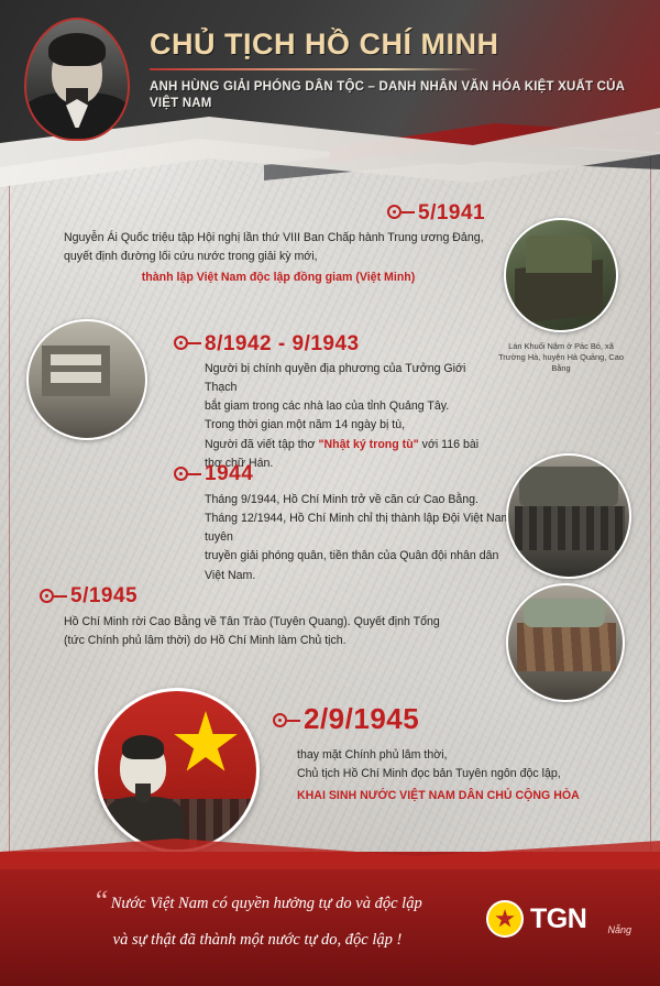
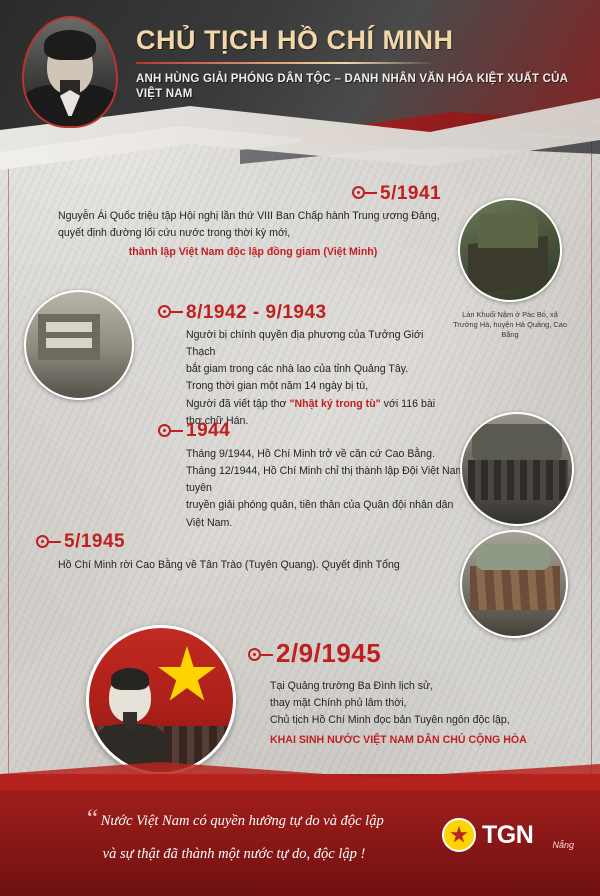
  CHỦ TỊCH HỒ CHÍ MINH
  ANH HÙNG GIẢI PHÓNG DÂN TỘC – DANH NHÂN VĂN HÓA KIỆT XUẤT CỦA VIỆT NAM
  5/1941
  Nguyễn Ái Quốc triệu tập Hội nghị lần thứ VIII Ban Chấp hành Trung ương Đảng,
- quyết định đường lối cứu nước trong giải kỳ mới,
+ quyết định đường lối cứu nước trong thời kỳ mới,
  thành lập Việt Nam độc lập đồng giam (Việt Minh)
  Lán Khuổi Nậm ở Pác Bó, xã Trường Hà, huyện Hà Quảng, Cao Bằng
  8/1942 - 9/1943
  Người bị chính quyền địa phương của Tưởng Giới Thạch
  bắt giam trong các nhà lao của tỉnh Quảng Tây.
  Trong thời gian một năm 14 ngày bị tù,
  Người đã viết tập thơ "Nhật ký trong tù" với 116 bài thơ chữ Hán.
  1944
  Tháng 9/1944, Hồ Chí Minh trở về căn cứ Cao Bằng.
  Tháng 12/1944, Hồ Chí Minh chỉ thị thành lập Đội Việt Na tuyên
  truyền giải phóng quân, tiền thân của Quân đội nhân dân Việt Nam.
  5/1945
  Hồ Chí Minh rời Cao Bằng về Tân Trào (Tuyên Quang). Quyết định Tổng
- (tức Chính phủ lâm thời) do Hồ Chí Minh làm Chủ tịch.
  2/9/1945
+ Tại Quảng trường Ba Đình lịch sử,
  thay mặt Chính phủ lâm thời,
  Chủ tịch Hồ Chí Minh đọc bản Tuyên ngôn độc lập,
  KHAI SINH NƯỚC VIỆT NAM DÂN CHỦ CỘNG HÒA
  “ Nước Việt Nam có quyền hưởng tự do và độc lập
  và sự thật đã thành một nước tự do, độc lập !
  TGN
  Nẵng
